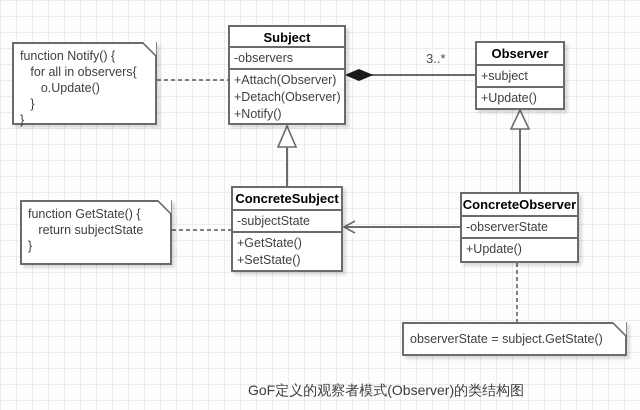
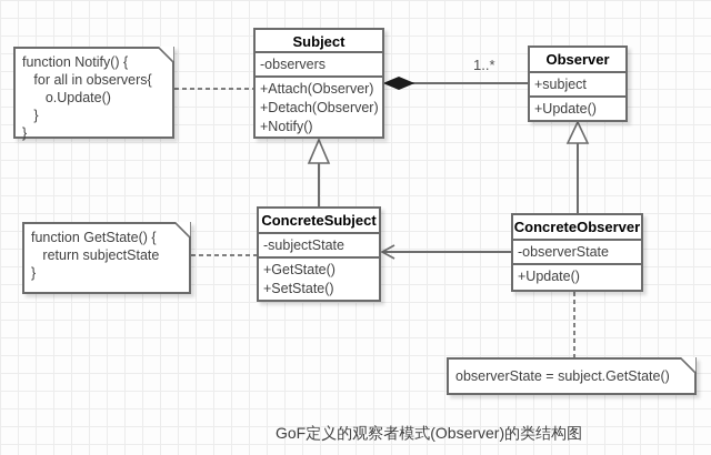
  Subject
  -observers
  +Attach(Observer)
  +Detach(Observer)
  +Notify()
  Observer
  +subject
  +Update()
  ConcreteSubject
  -subjectState
  +GetState()
  +SetState()
  ConcreteObserver
  -observerState
  +Update()
  function Notify() {
  for all in observers{
  o.Update()
  }
  }
  function GetState() {
  return subjectState
  }
  observerState = subject.GetState()
- 3..*
+ 1..*
  GoF定义的观察者模式(Observer)的类结构图
